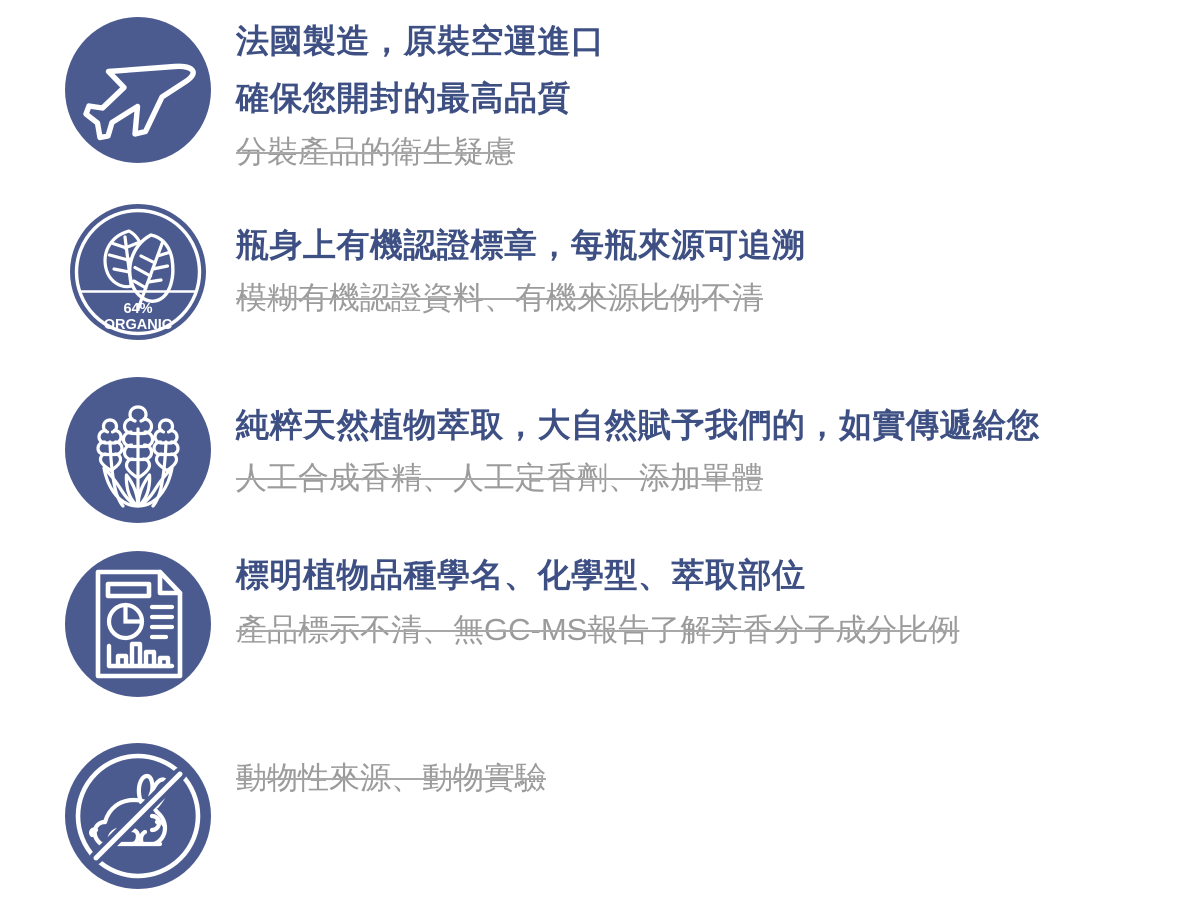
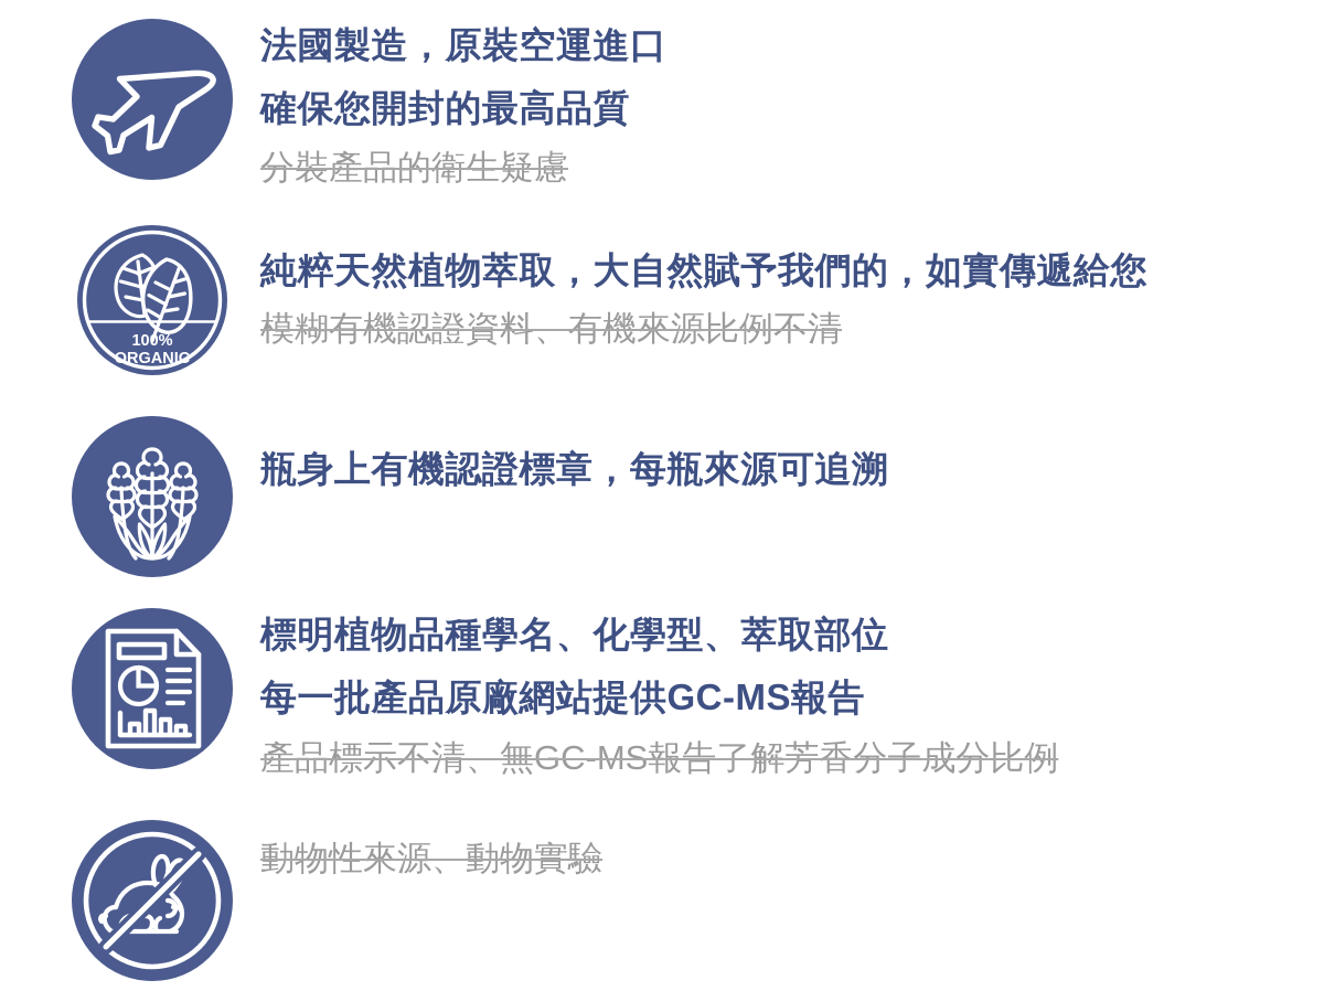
  法國製造，原裝空運進口
  確保您開封的最高品質
  分裝產品的衛生疑慮
- 64%
+ 100%
  ORGANIC
- 瓶身上有機認證標章，每瓶來源可追溯
+ 純粹天然植物萃取，大自然賦予我們的，如實傳遞給您
  模糊有機認證資料、有機來源比例不清
- 純粹天然植物萃取，大自然賦予我們的，如實傳遞給您
+ 瓶身上有機認證標章，每瓶來源可追溯
- 人工合成香精、人工定香劑、添加單體
  標明植物品種學名、化學型、萃取部位
+ 每一批產品原廠網站提供GC-MS報告
  產品標示不清、無GC-MS報告了解芳香分子成分比例
  動物性來源、動物實驗
